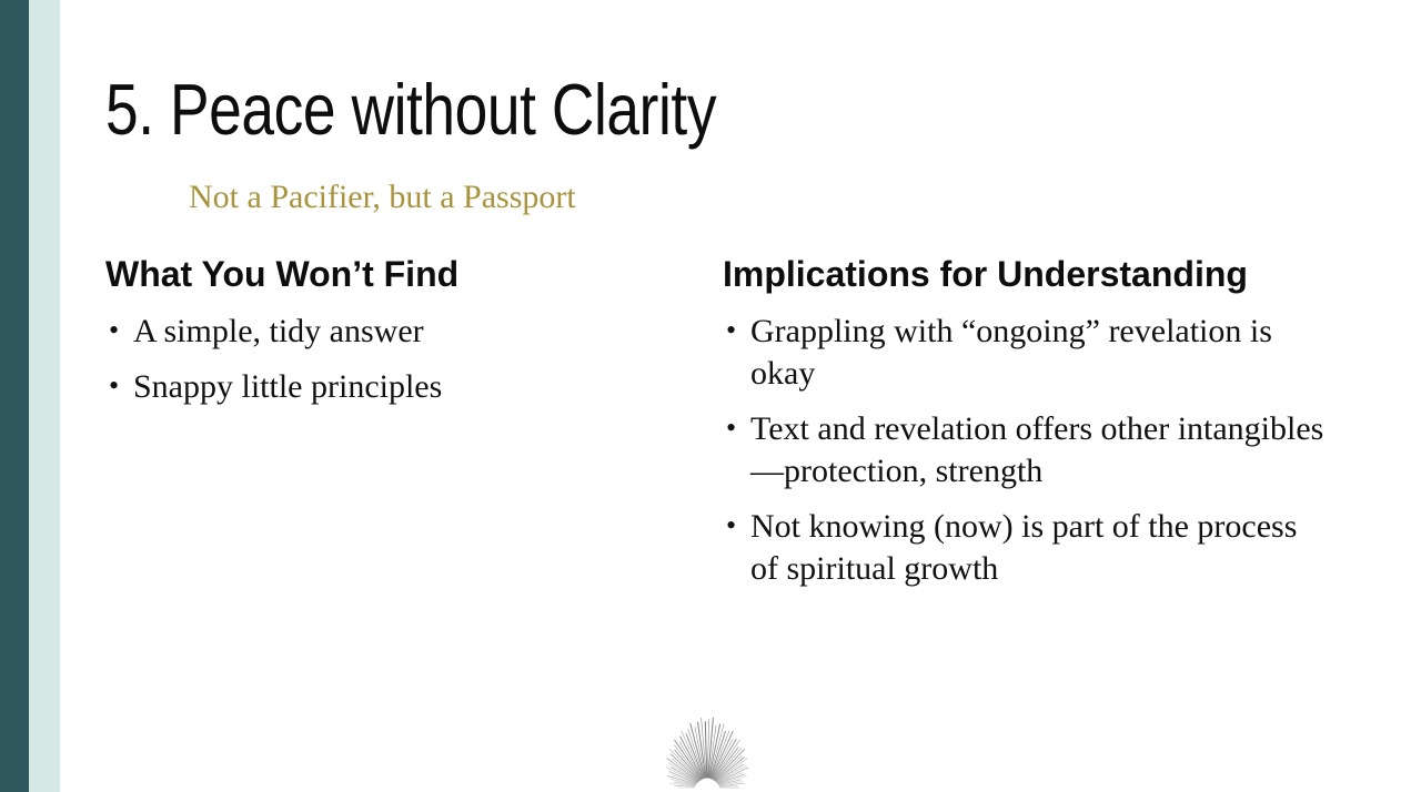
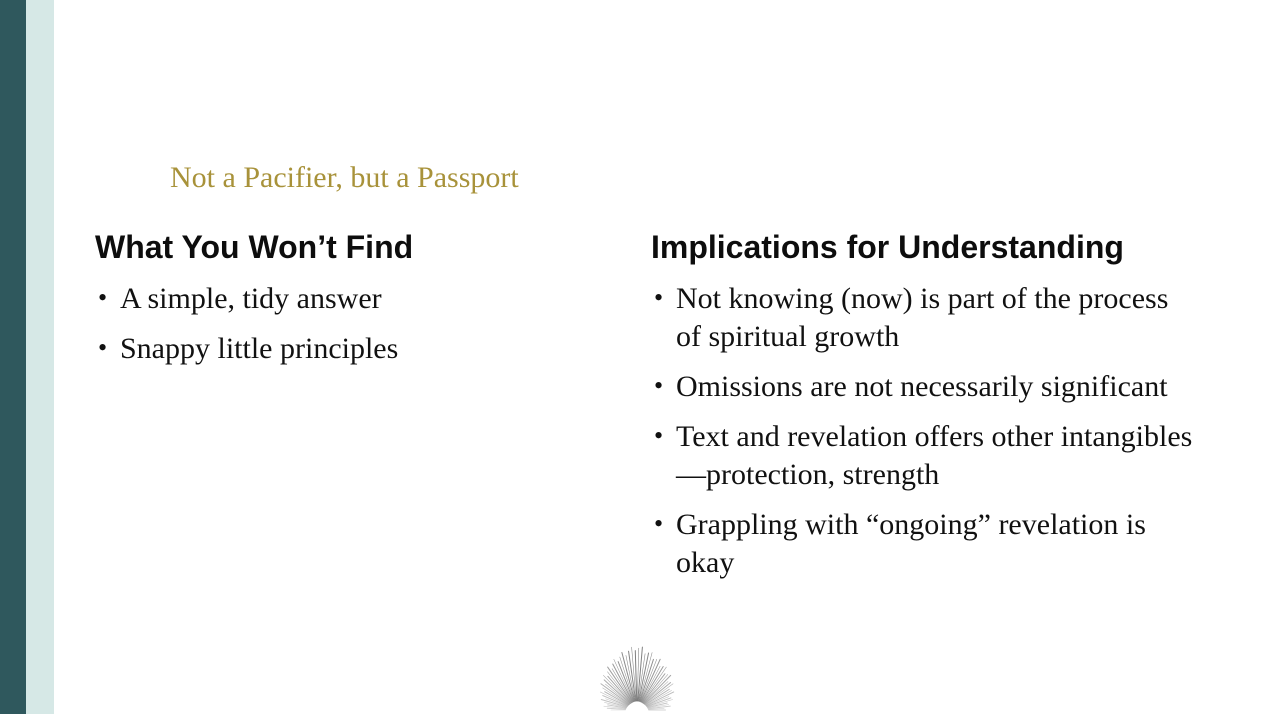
- 5. Peace without Clarity
  Not a Pacifier, but a Passport
  What You Won’t Find
  A simple, tidy answer
  Snappy little principles
  Implications for Understanding
- Grappling with “ongoing” revelation is okay
+ Not knowing (now) is part of the process of spiritual growth
+ Omissions are not necessarily significant
  Text and revelation offers other intangibles—protection, strength
- Not knowing (now) is part of the process of spiritual growth
+ Grappling with “ongoing” revelation is okay
